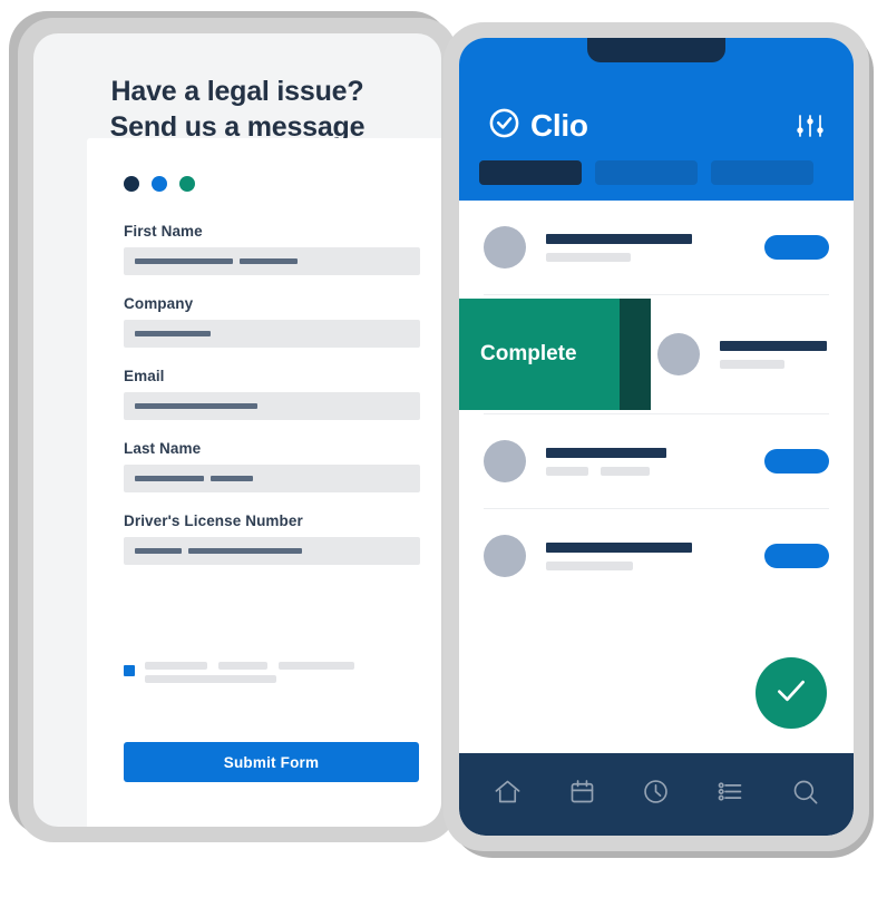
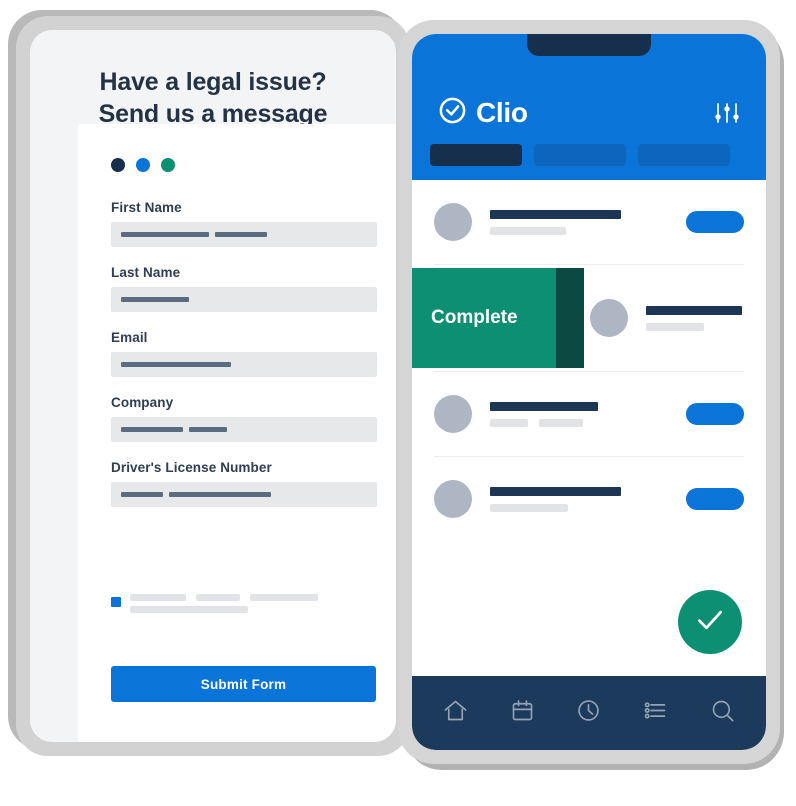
  Have a legal issue?
  Send us a message
  First Name
- Company
+ Last Name
  Email
- Last Name
+ Company
  Driver's License Number
  Submit Form
  Clio
  Complete
